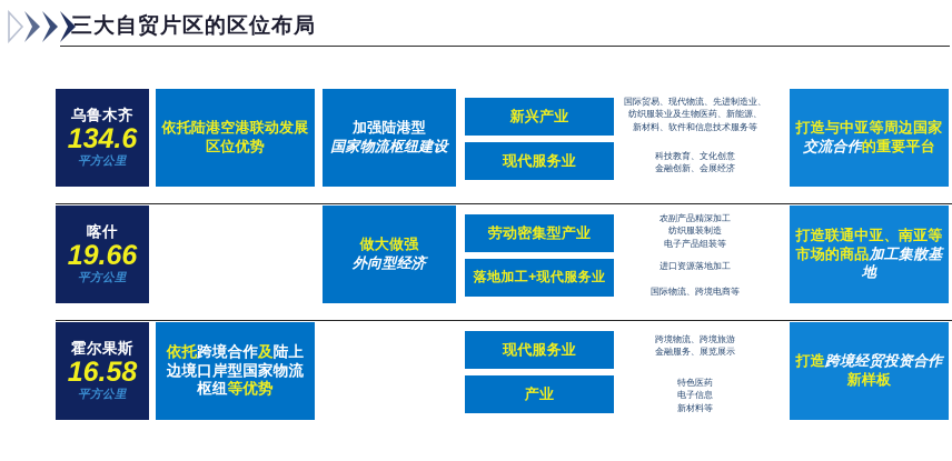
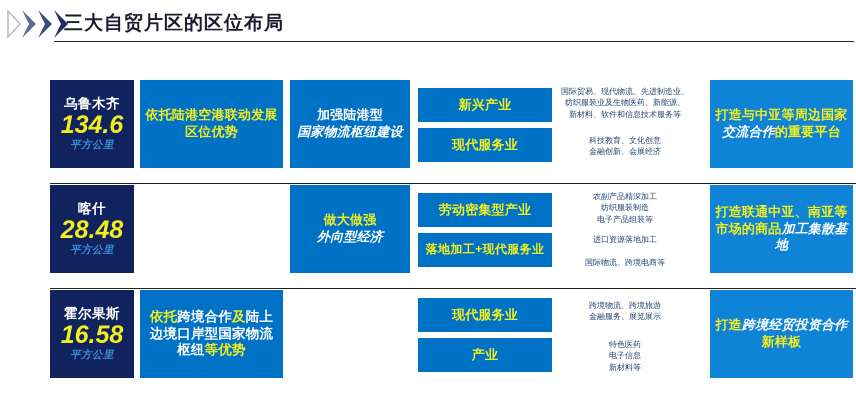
  三大自贸片区的区位布局
  乌鲁木齐
  134.6
  平方公里
  依托陆港空港联动发展
  区位优势
  加强陆港型
  国家物流枢纽建设
  新兴产业
  现代服务业
  国际贸易、现代物流、先进制造业、
  纺织服装业及生物医药、新能源、
  新材料、软件和信息技术服务等
  科技教育、文化创意
  金融创新、会展经济
  打造与中亚等周边国家
  交流合作的重要平台
  喀什
- 19.66
+ 28.48
  平方公里
  做大做强
  外向型经济
  劳动密集型产业
  落地加工+现代服务业
  农副产品精深加工
  纺织服装制造
  电子产品组装等
  进口资源落地加工
  国际物流、跨境电商等
  打造联通中亚、南亚等
  市场的商品加工集散基地
  霍尔果斯
  16.58
  平方公里
  依托跨境合作及陆上边境口岸型国家物流枢纽等优势
  现代服务业
  产业
  跨境物流、跨境旅游
  金融服务、展览展示
  特色医药
  电子信息
  新材料等
  打造跨境经贸投资合作
  新样板
